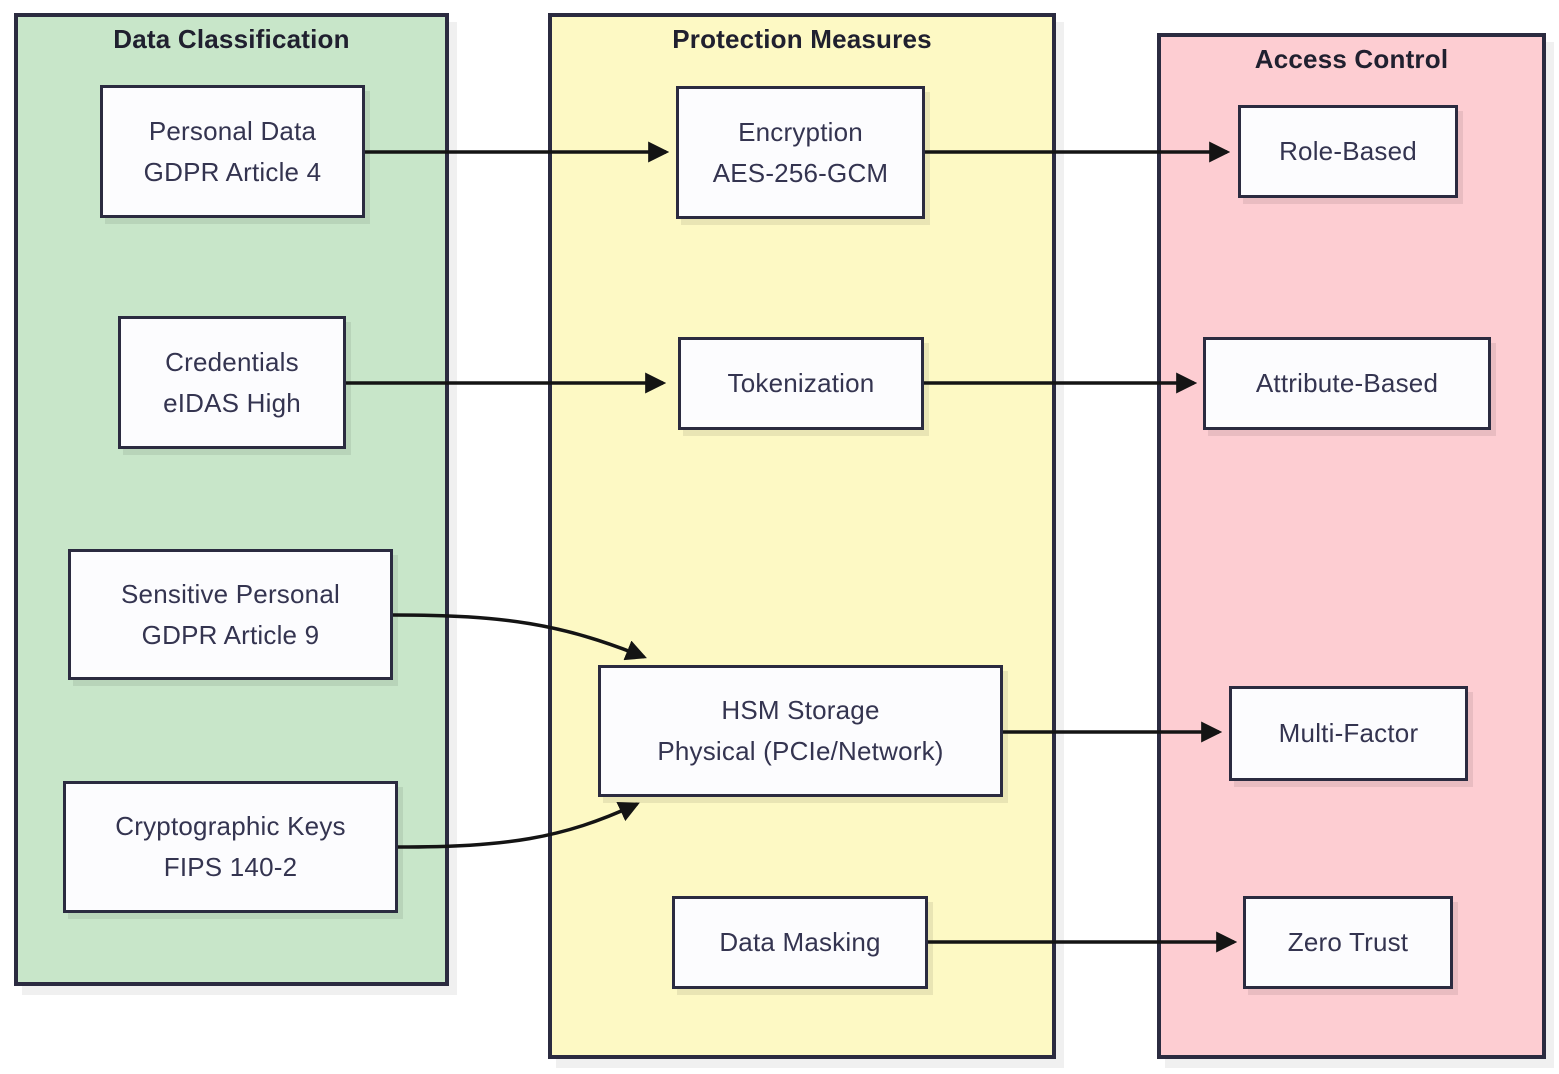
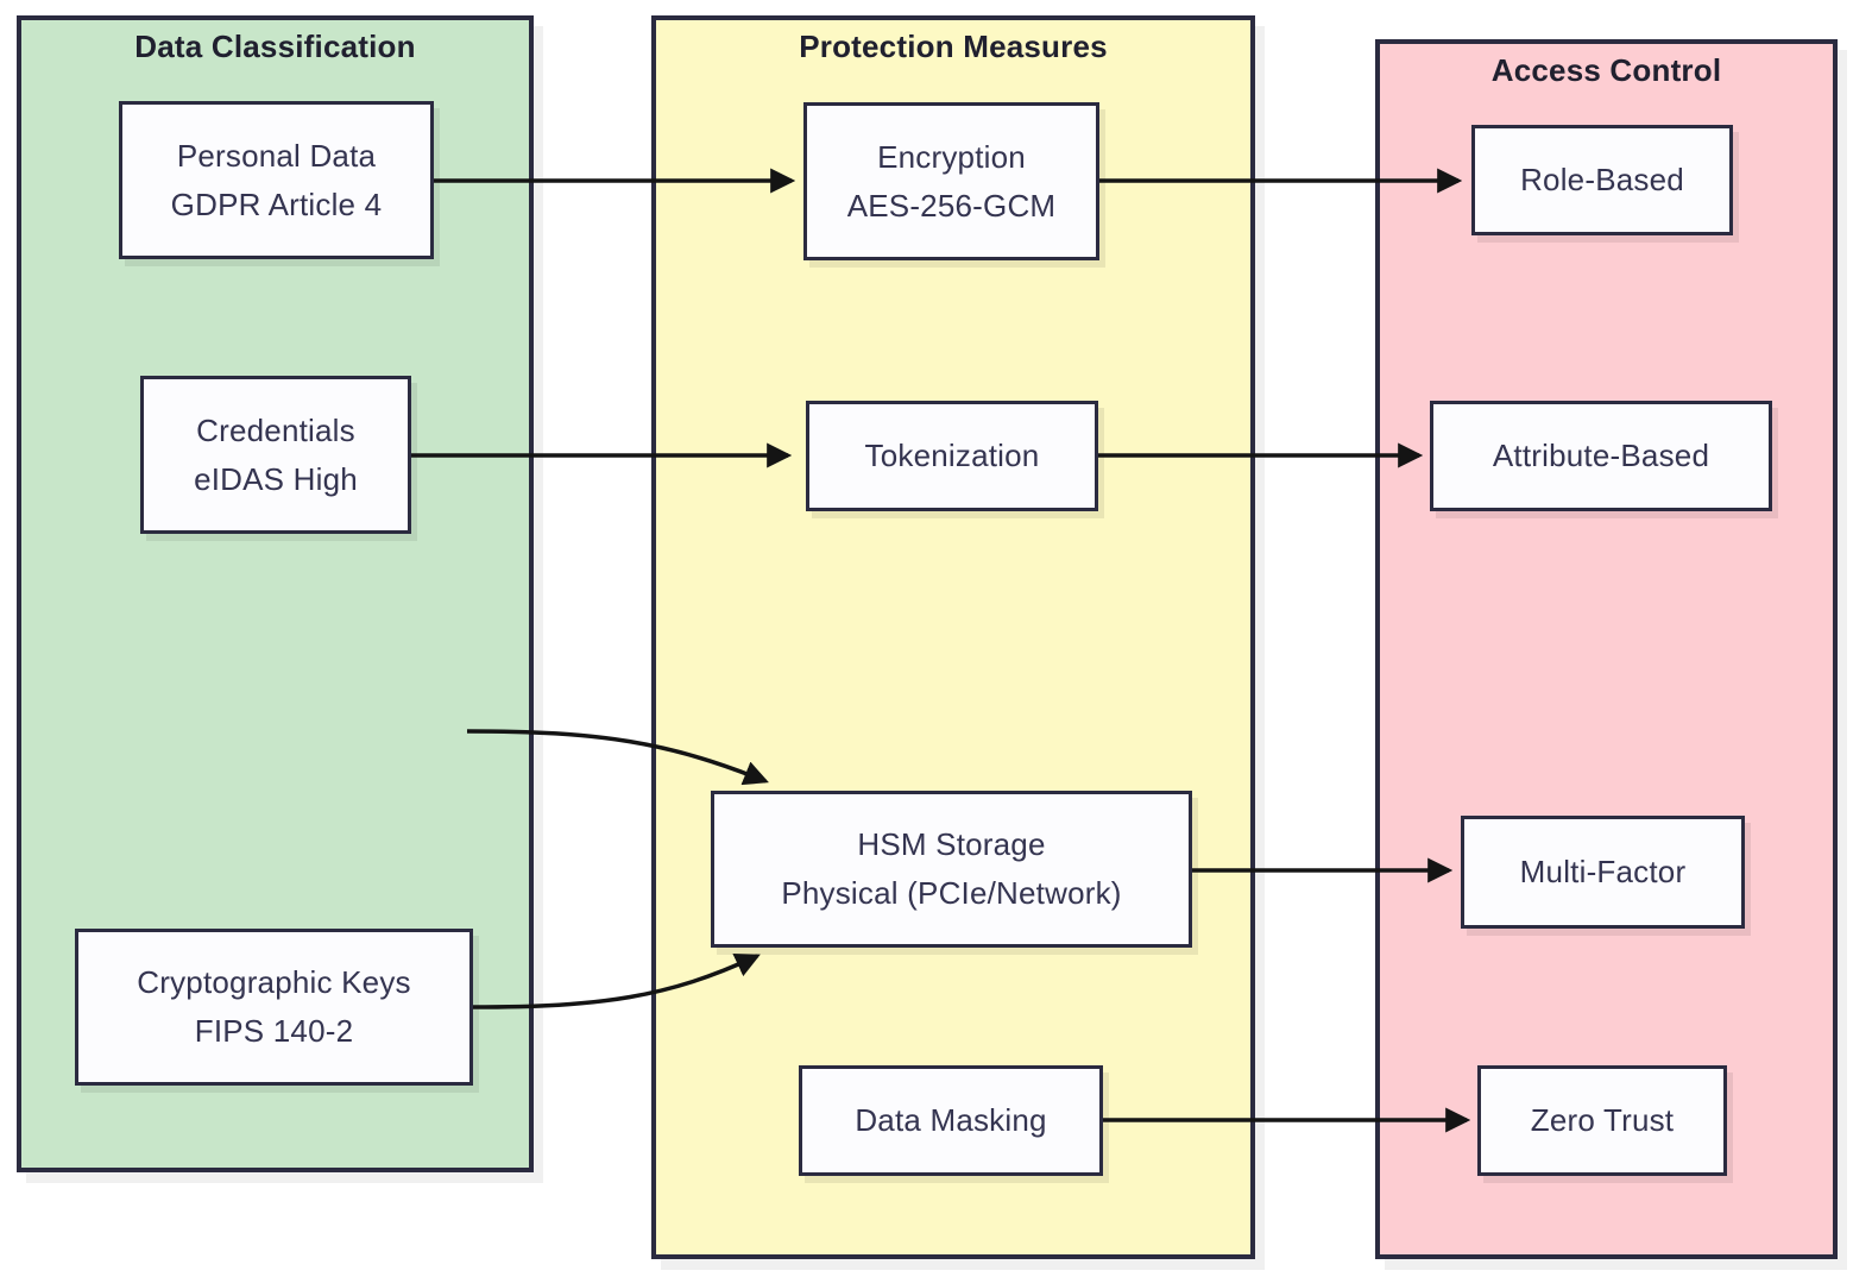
  Data Classification
  Protection Measures
  Access Control
  Personal Data
  GDPR Article 4
  Credentials
  eIDAS High
- Sensitive Personal
- GDPR Article 9
  Cryptographic Keys
  FIPS 140-2
  Encryption
  AES-256-GCM
  Tokenization
  HSM Storage
  Physical (PCIe/Network)
  Data Masking
  Role-Based
  Attribute-Based
  Multi-Factor
  Zero Trust
